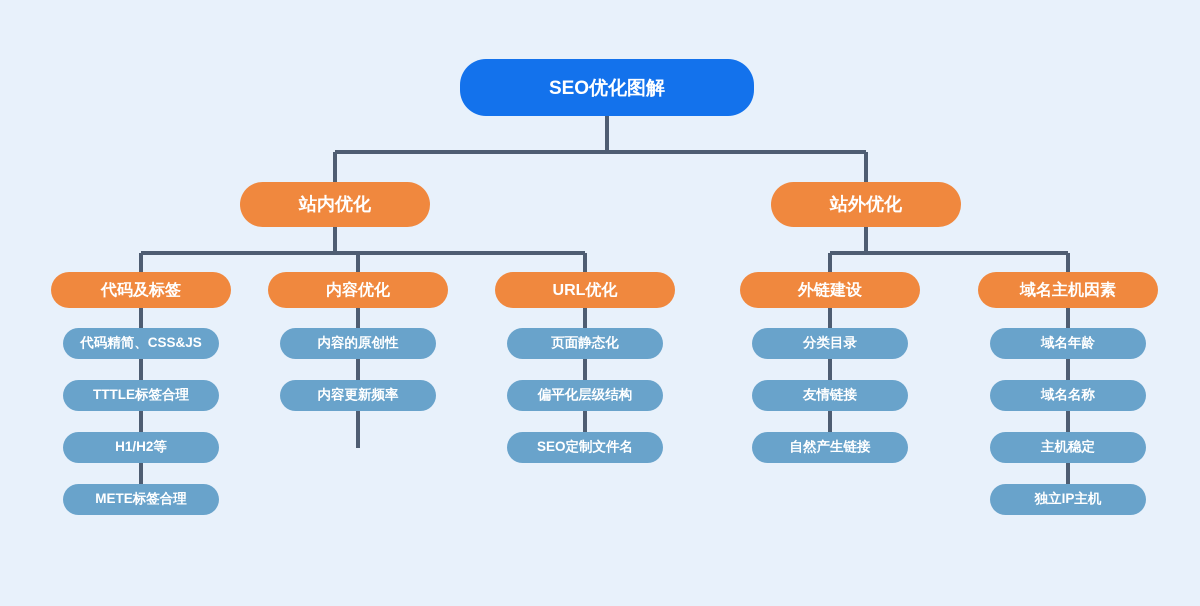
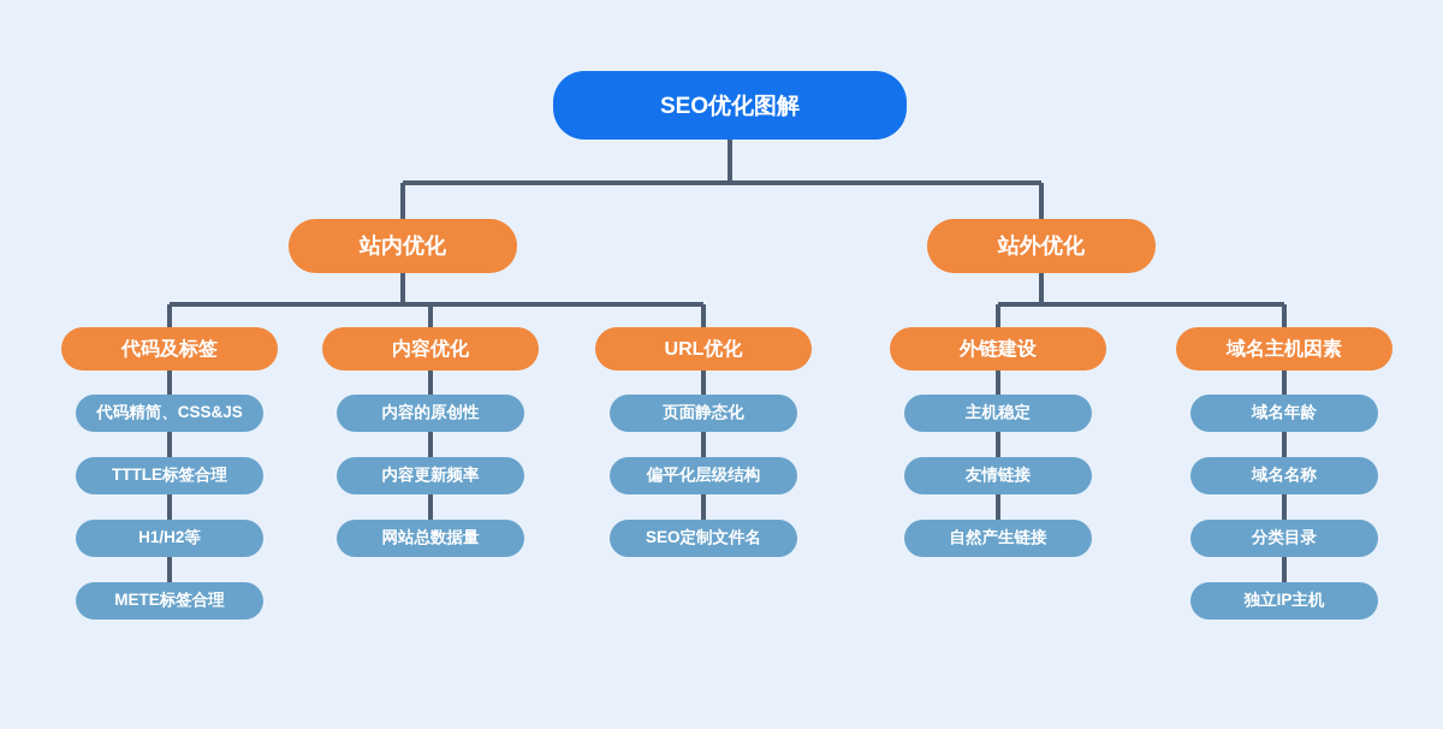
  SEO优化图解
  站内优化
  站外优化
  代码及标签
  内容优化
  URL优化
  外链建设
  域名主机因素
  代码精简、CSS&JS
  TTTLE标签合理
  H1/H2等
  METE标签合理
  内容的原创性
  内容更新频率
+ 网站总数据量
  页面静态化
  偏平化层级结构
  SEO定制文件名
- 分类目录
+ 主机稳定
  友情链接
  自然产生链接
  域名年龄
  域名名称
- 主机稳定
+ 分类目录
  独立IP主机
